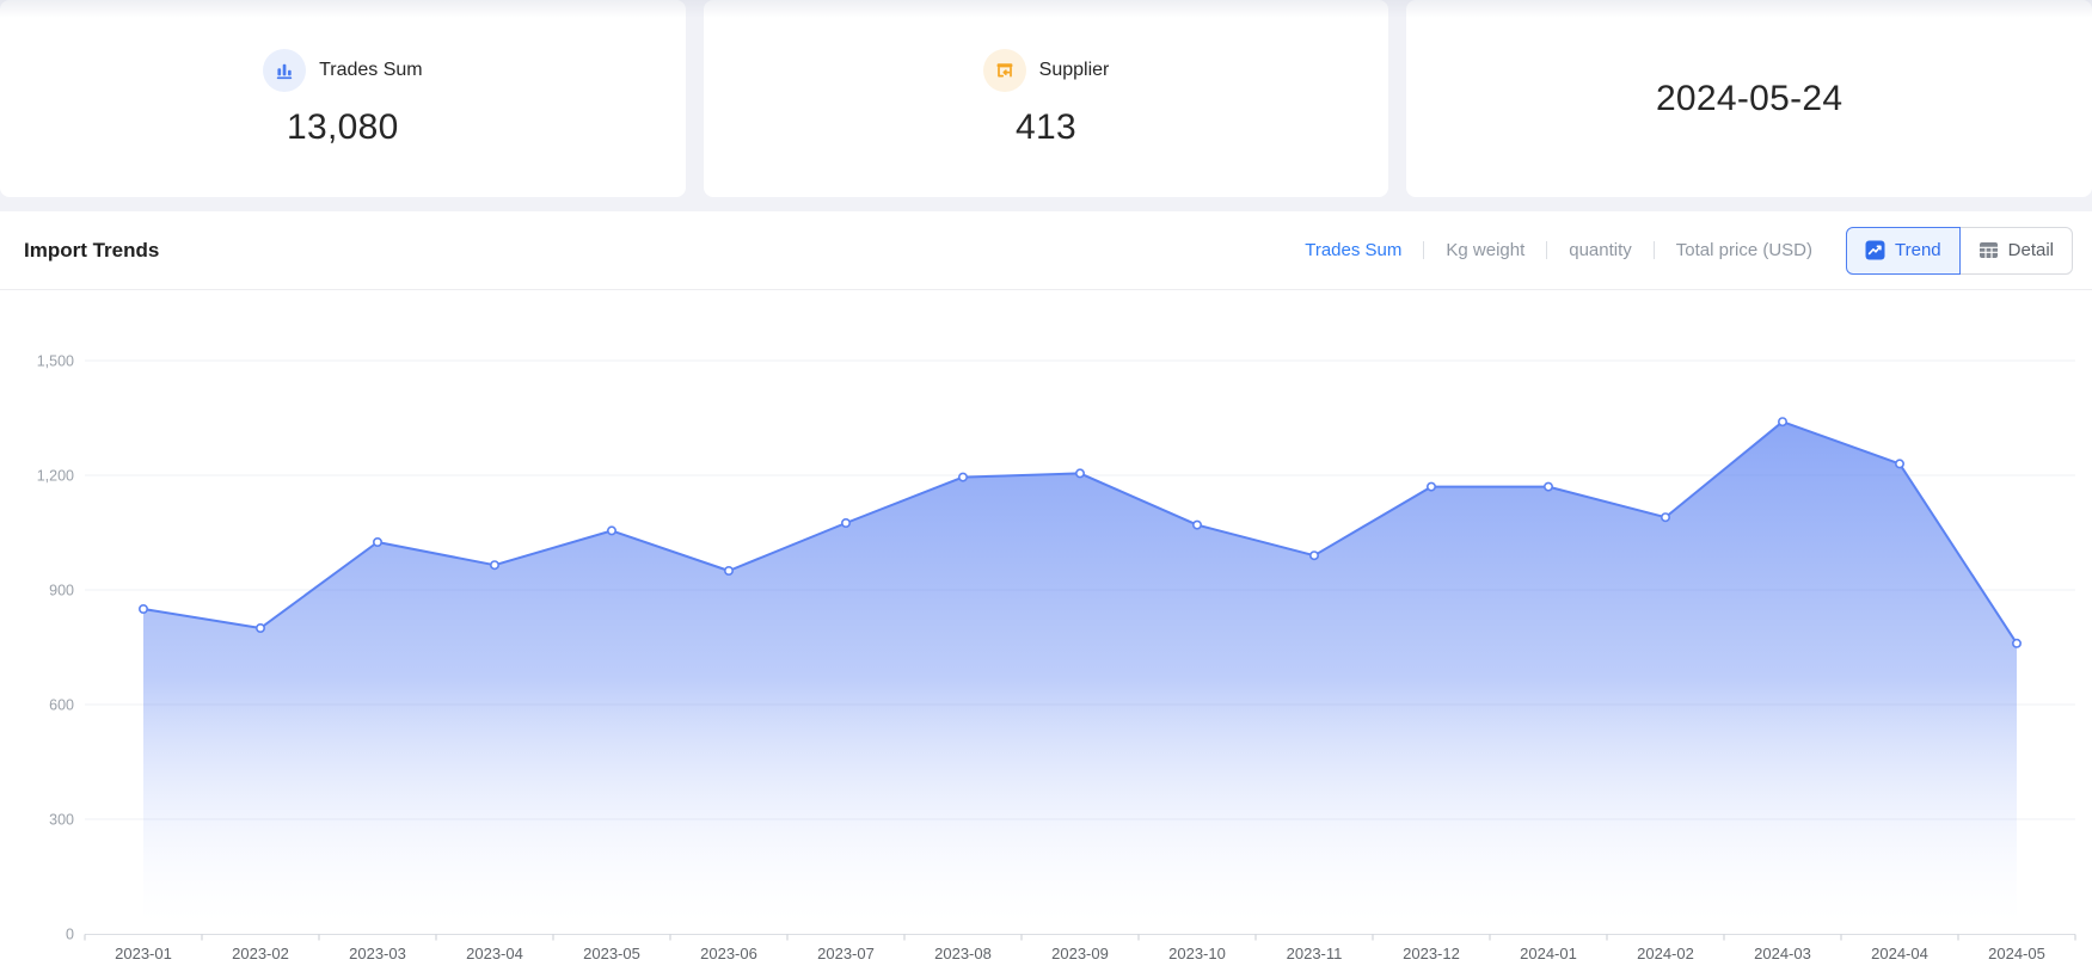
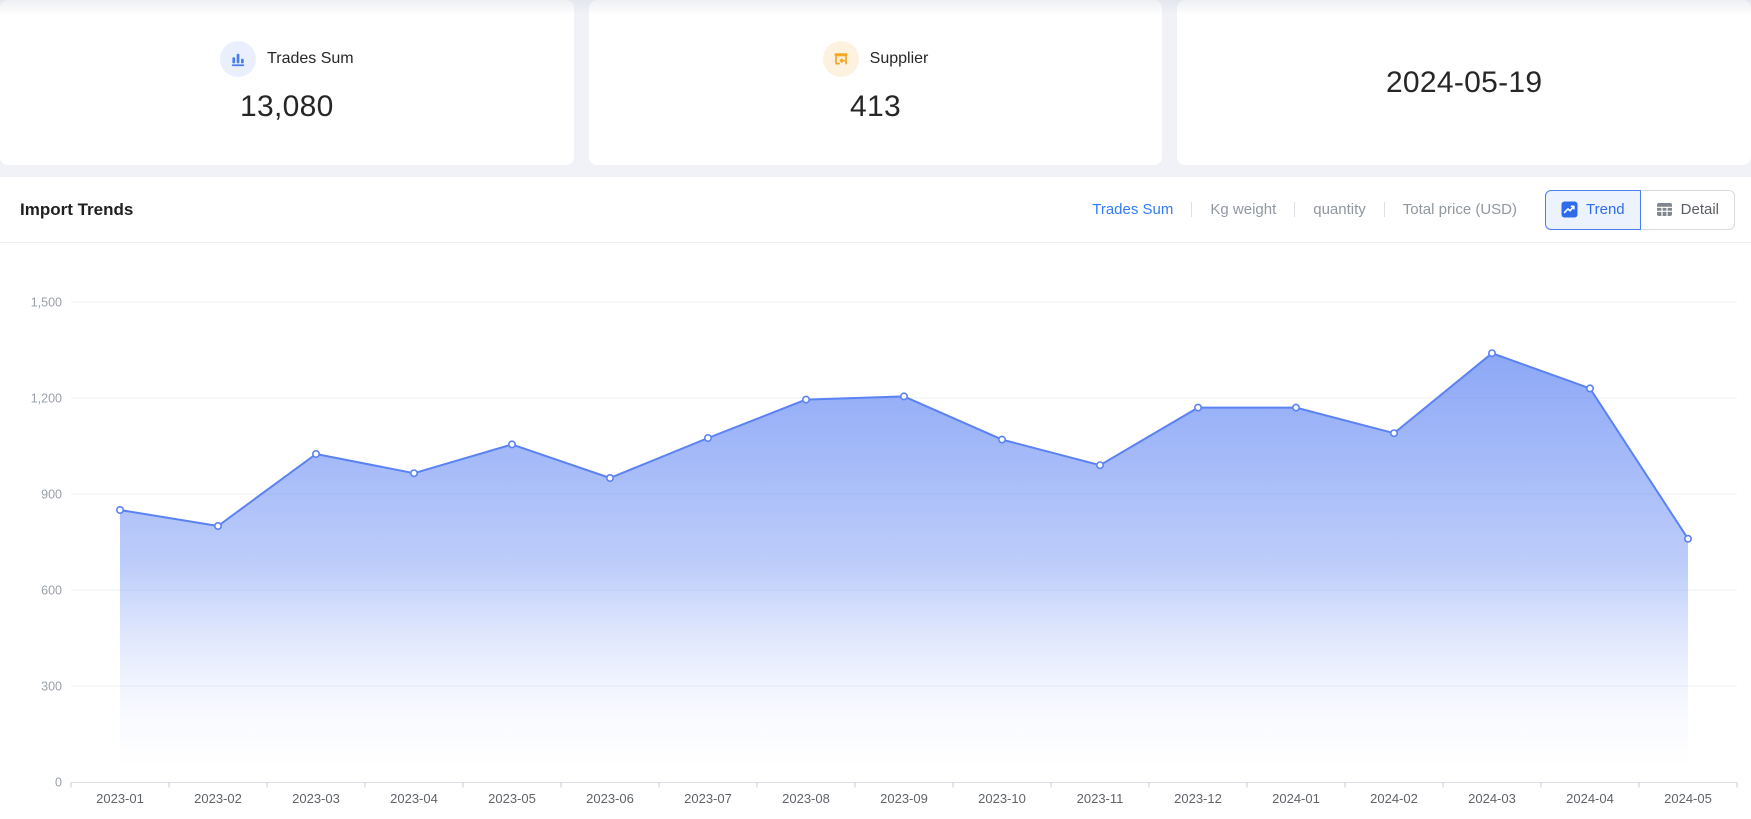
  Trades Sum
  13,080
  Supplier
  413
- 2024-05-24
+ 2024-05-19
  Import Trends
  Trades Sum
  Kg weight
  quantity
  Total price (USD)
  Trend
  Detail
  0
  300
  600
  900
  1,200
  1,500
  2023-01
  2023-02
  2023-03
  2023-04
  2023-05
  2023-06
  2023-07
  2023-08
  2023-09
  2023-10
  2023-11
  2023-12
  2024-01
  2024-02
  2024-03
  2024-04
  2024-05
